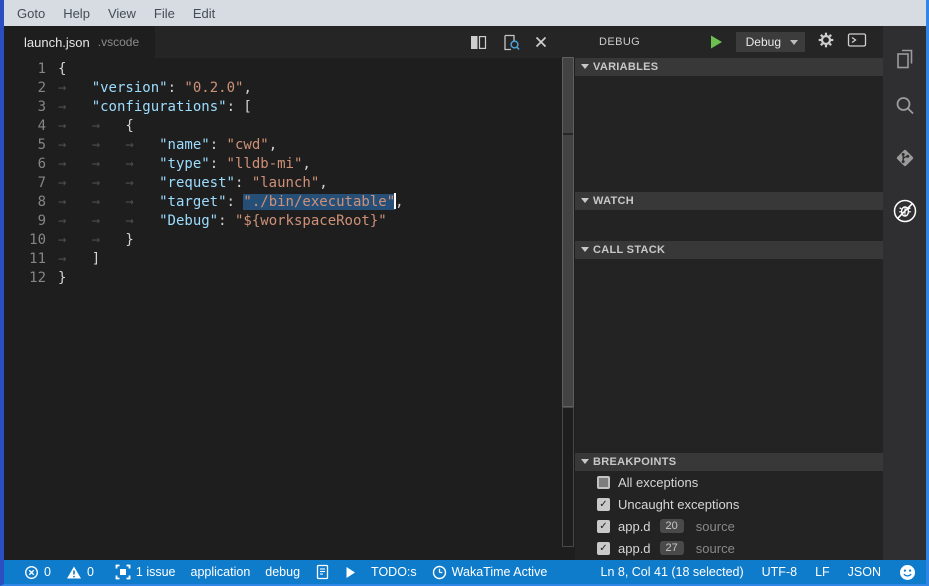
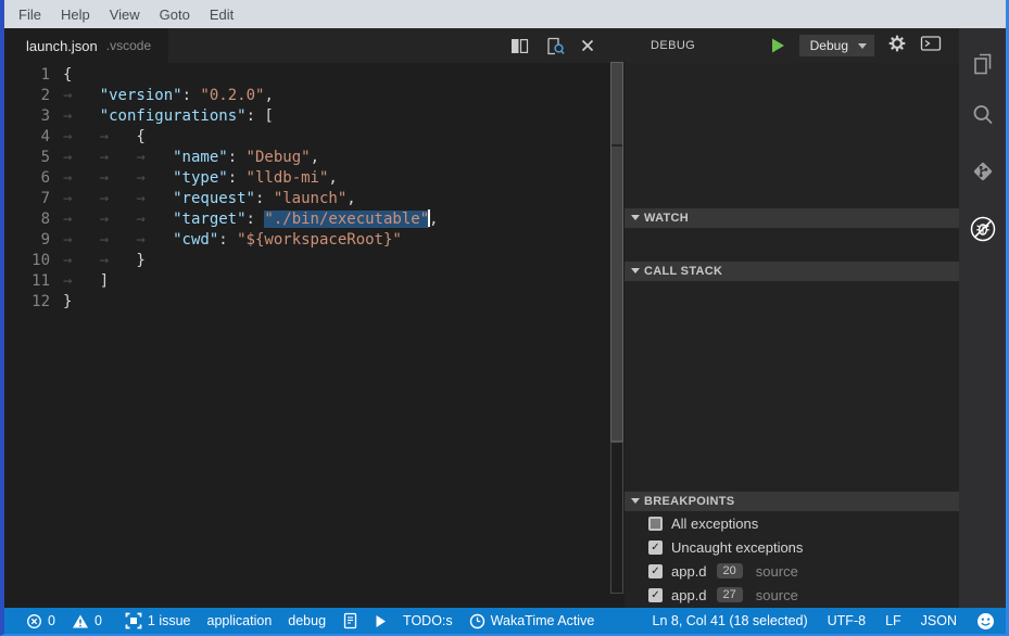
- Goto
+ File
  Help
  View
- File
+ Goto
  Edit
  launch.json
  .vscode
  1
  {
  2
  → "version": "0.2.0",
  3
  → "configurations": [
  4
  → → {
  5
- → → → "name": "cwd",
+ → → → "name": "Debug",
  6
  → → → "type": "lldb-mi",
  7
  → → → "request": "launch",
  8
  → → → "target": "./bin/executable",
  9
- → → → "Debug": "${workspaceRoot}"
+ → → → "cwd": "${workspaceRoot}"
  10
  → → }
  11
  → ]
  12
  }
  DEBUG
  Debug
- VARIABLES
  WATCH
  CALL STACK
  BREAKPOINTS
  All exceptions
  ✓
  Uncaught exceptions
  ✓
  app.d
  20
  source
  ✓
  app.d
  27
  source
  0
  0
  1 issue
  application
  debug
  TODO:s
  WakaTime Active
  Ln 8, Col 41 (18 selected)
  UTF-8
  LF
  JSON
